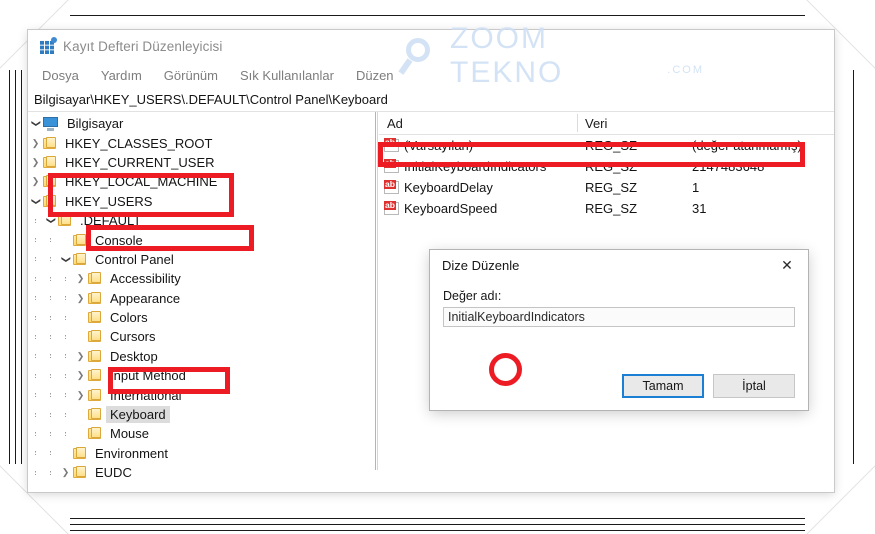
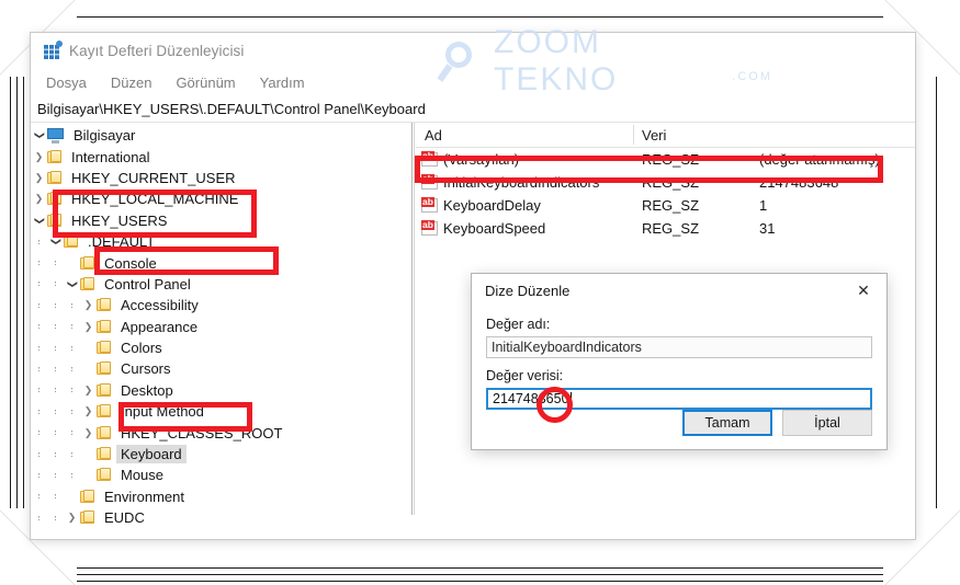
  Kayıt Defteri Düzenleyicisi
  Dosya
- Yardım
+ Düzen
  Görünüm
- Sık Kullanılanlar
- Düzen
+ Yardım
  Bilgisayar\HKEY_USERS\.DEFAULT\Control Panel\Keyboard
  Bilgisayar
  ❯
- HKEY_CLASSES_ROOT
+ International
  ❯
  HKEY_CURRENT_USER
  ❯
  HKEY_LOCAL_MACHINE
  HKEY_USERS
  .DEFAULT
  Console
  Control Panel
  ❯
  Accessibility
  ❯
  Appearance
  Colors
  Cursors
  ❯
  Desktop
  ❯
  Input Method
  ❯
- International
+ HKEY_CLASSES_ROOT
  Keyboard
  Mouse
  Environment
  ❯
  EUDC
  Ad
  Veri
  (Varsayılan)
  REG_SZ
  (değer atanmamış)
  InitialKeyboardIndicators
  REG_SZ
  2147483648
  KeyboardDelay
  REG_SZ
  1
  KeyboardSpeed
  REG_SZ
  31
  ZOOM TEKNO
  .COM
  Dize Düzenle
  ✕
  Değer adı:
  InitialKeyboardIndicators
+ Değer verisi:
+ 2147483650
  Tamam
  İptal
